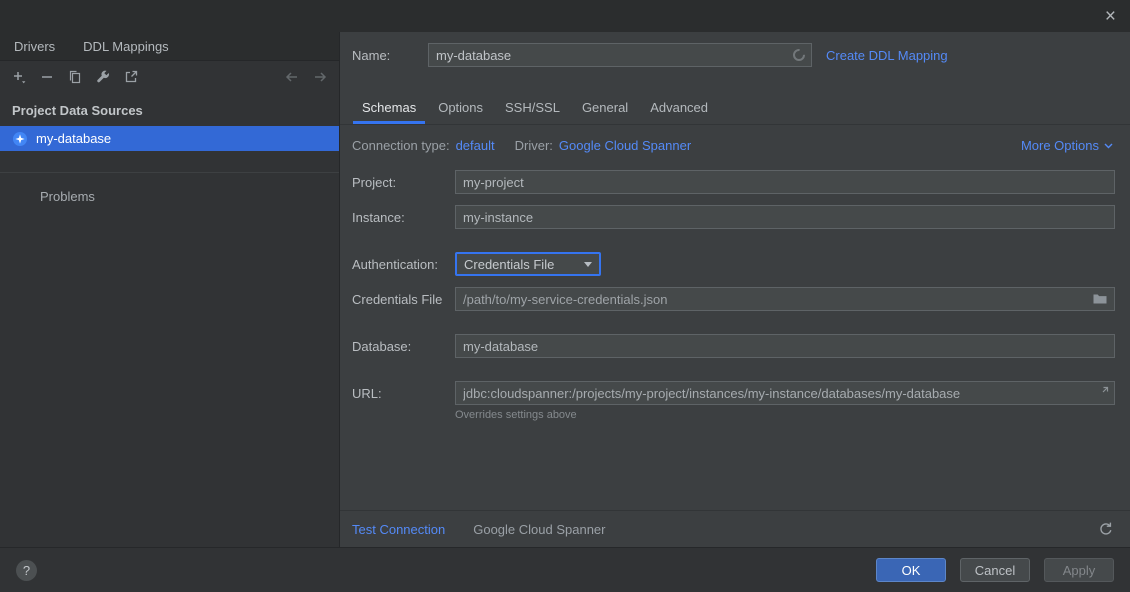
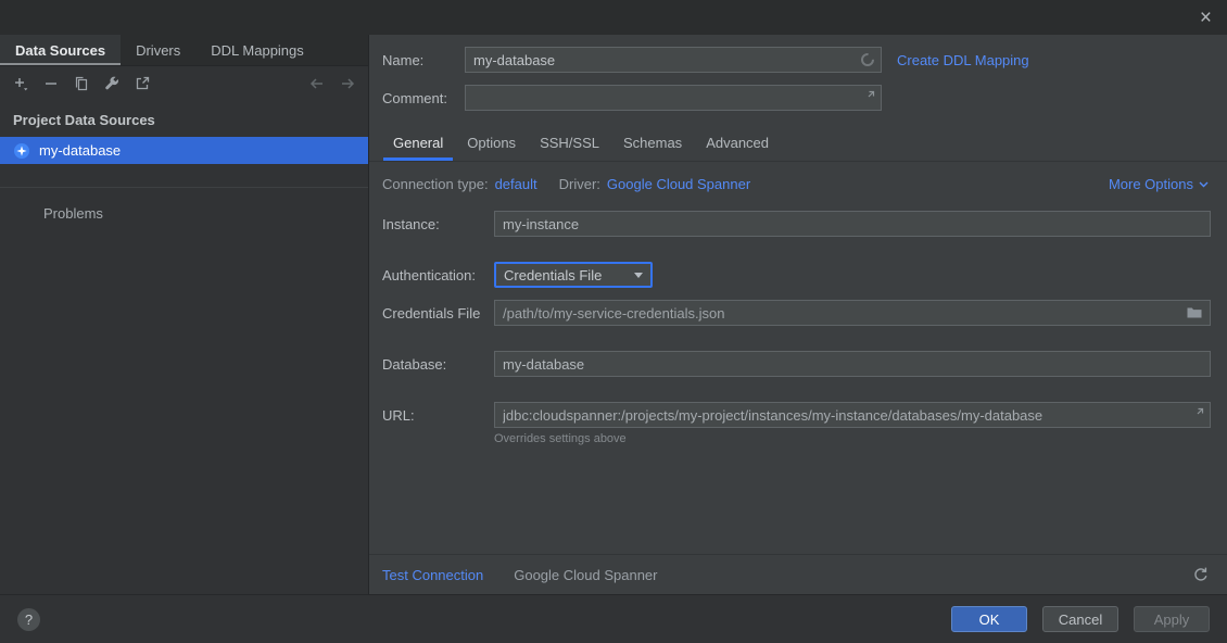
  ×
+ Data Sources
  Drivers
  DDL Mappings
  Project Data Sources
  my-database
  Problems
  Name:
  my-database
  Create DDL Mapping
+ Comment:
- Schemas
+ General
  Options
  SSH/SSL
- General
+ Schemas
  Advanced
  Connection type:
  default
  Driver:
  Google Cloud Spanner
  More Options
- Project:
- my-project
  Instance:
  my-instance
  Authentication:
  Credentials File
  Credentials File
  /path/to/my-service-credentials.json
  Database:
  my-database
  URL:
  jdbc:cloudspanner:/projects/my-project/instances/my-instance/databases/my-database
  Overrides settings above
  Test Connection
  Google Cloud Spanner
  ?
  OK
  Cancel
  Apply
